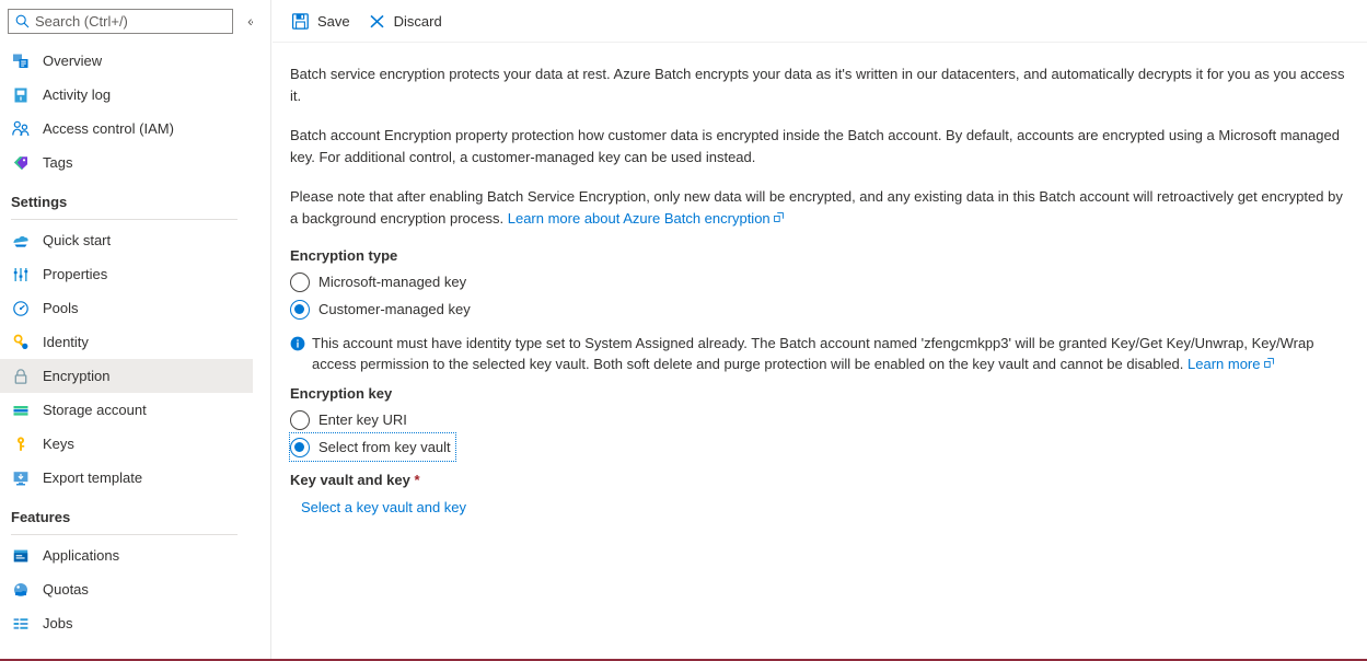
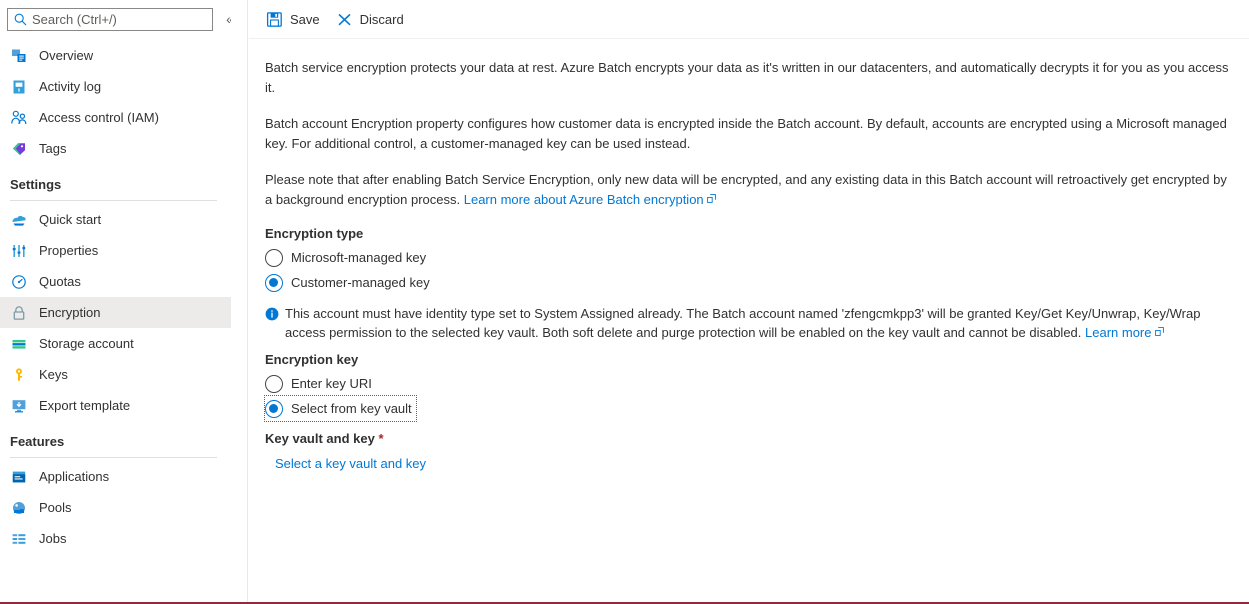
  Search (Ctrl+/)
  «
  Overview
  Activity log
  Access control (IAM)
  Tags
  Settings
  Quick start
  Properties
- Pools
+ Quotas
- Identity
  Encryption
  Storage account
  Keys
  Export template
  Features
  Applications
- Quotas
+ Pools
  Jobs
  Save
  Discard
  Batch service encryption protects your data at rest. Azure Batch encrypts your data as it's written in our datacenters, and automatically decrypts it for you as you access it.
- Batch account Encryption property protection how customer data is encrypted inside the Batch account. By default, accounts are encrypted using a Microsoft managed key. For additional control, a customer-managed key can be used instead.
+ Batch account Encryption property configures how customer data is encrypted inside the Batch account. By default, accounts are encrypted using a Microsoft managed key. For additional control, a customer-managed key can be used instead.
  Please note that after enabling Batch Service Encryption, only new data will be encrypted, and any existing data in this Batch account will retroactively get encrypted by a background encryption process. Learn more about Azure Batch encryption
  Encryption type
  Microsoft-managed key
  Customer-managed key
  This account must have identity type set to System Assigned already. The Batch account named 'zfengcmkpp3' will be granted Key/Get Key/Unwrap, Key/Wrap access permission to the selected key vault. Both soft delete and purge protection will be enabled on the key vault and cannot be disabled. Learn more
  Encryption key
  Enter key URI
  Select from key vault
  Key vault and key *
  Select a key vault and key
